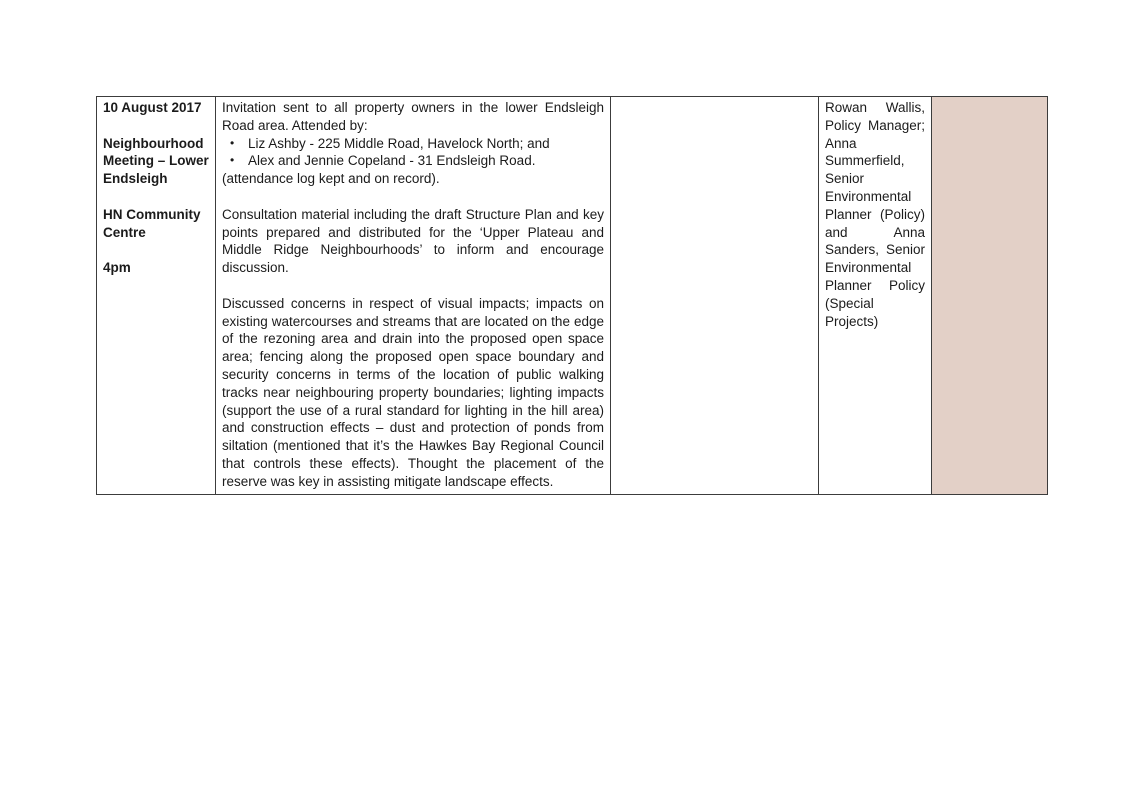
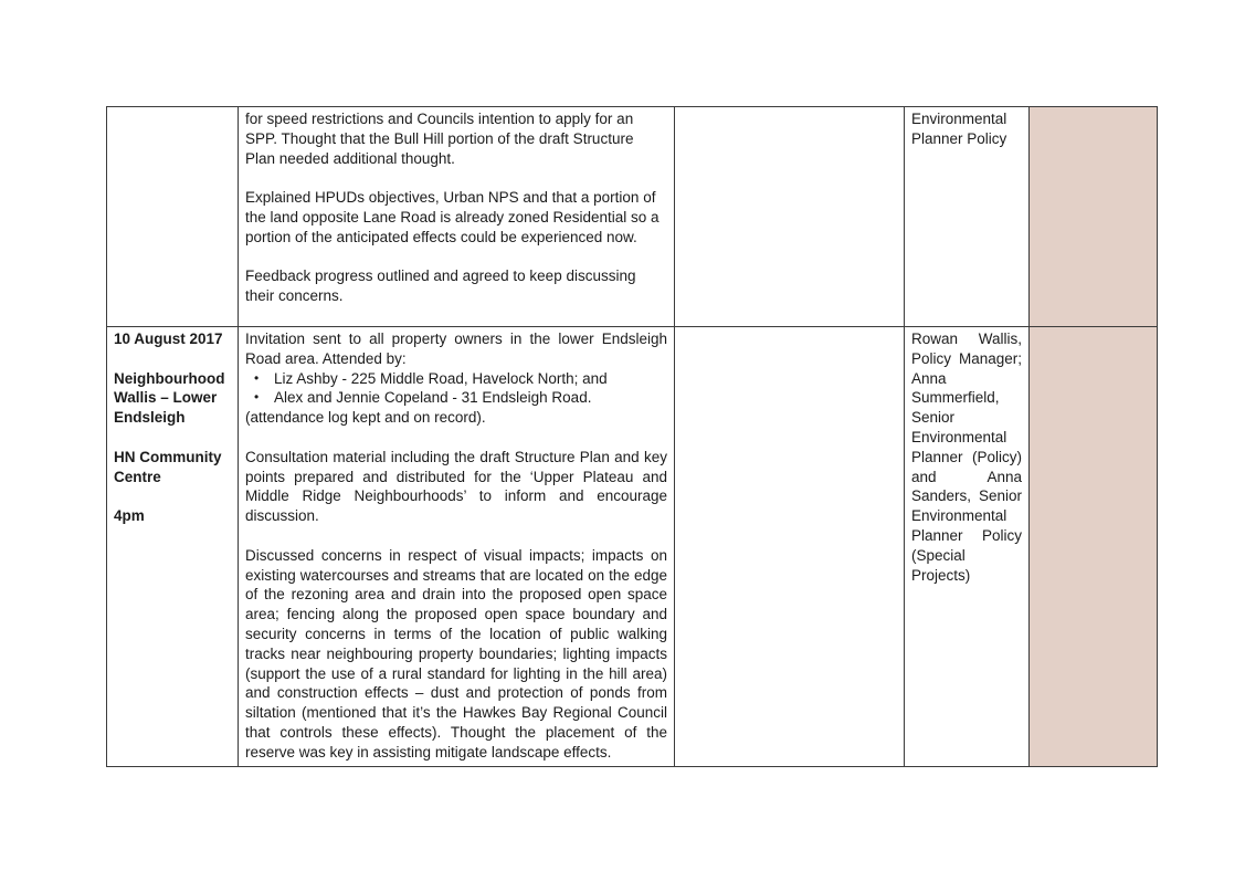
+ 	for speed restrictions and Councils intention to apply for an SPP. Thought that the Bull Hill portion of the draft Structure Plan needed additional thought. Explained HPUDs objectives, Urban NPS and that a portion of the land opposite Lane Road is already zoned Residential so a portion of the anticipated effects could be experienced now. Feedback progress outlined and agreed to keep discussing their concerns.		Environmental Planner Policy
- 10 August 2017 Neighbourhood Meeting – Lower Endsleigh HN Community Centre 4pm	Invitation sent to all property owners in the lower Endsleigh Road area. Attended by: • Liz Ashby - 225 Middle Road, Havelock North; and • Alex and Jennie Copeland - 31 Endsleigh Road. (attendance log kept and on record). Consultation material including the draft Structure Plan and key points prepared and distributed for the ‘Upper Plateau and Middle Ridge Neighbourhoods’ to inform and encourage discussion. Discussed concerns in respect of visual impacts; impacts on existing watercourses and streams that are located on the edge of the rezoning area and drain into the proposed open space area; fencing along the proposed open space boundary and security concerns in terms of the location of public walking tracks near neighbouring property boundaries; lighting impacts (support the use of a rural standard for lighting in the hill area) and construction effects – dust and protection of ponds from siltation (mentioned that it’s the Hawkes Bay Regional Council that controls these effects). Thought the placement of the reserve was key in assisting mitigate landscape effects.		Rowan Wallis, Policy Manager; Anna Summerfield, Senior Environmental Planner (Policy) and Anna Sanders, Senior Environmental Planner Policy (Special Projects)
+ 10 August 2017 Neighbourhood Wallis – Lower Endsleigh HN Community Centre 4pm	Invitation sent to all property owners in the lower Endsleigh Road area. Attended by: • Liz Ashby - 225 Middle Road, Havelock North; and • Alex and Jennie Copeland - 31 Endsleigh Road. (attendance log kept and on record). Consultation material including the draft Structure Plan and key points prepared and distributed for the ‘Upper Plateau and Middle Ridge Neighbourhoods’ to inform and encourage discussion. Discussed concerns in respect of visual impacts; impacts on existing watercourses and streams that are located on the edge of the rezoning area and drain into the proposed open space area; fencing along the proposed open space boundary and security concerns in terms of the location of public walking tracks near neighbouring property boundaries; lighting impacts (support the use of a rural standard for lighting in the hill area) and construction effects – dust and protection of ponds from siltation (mentioned that it’s the Hawkes Bay Regional Council that controls these effects). Thought the placement of the reserve was key in assisting mitigate landscape effects.		Rowan Wallis, Policy Manager; Anna Summerfield, Senior Environmental Planner (Policy) and Anna Sanders, Senior Environmental Planner Policy (Special Projects)
